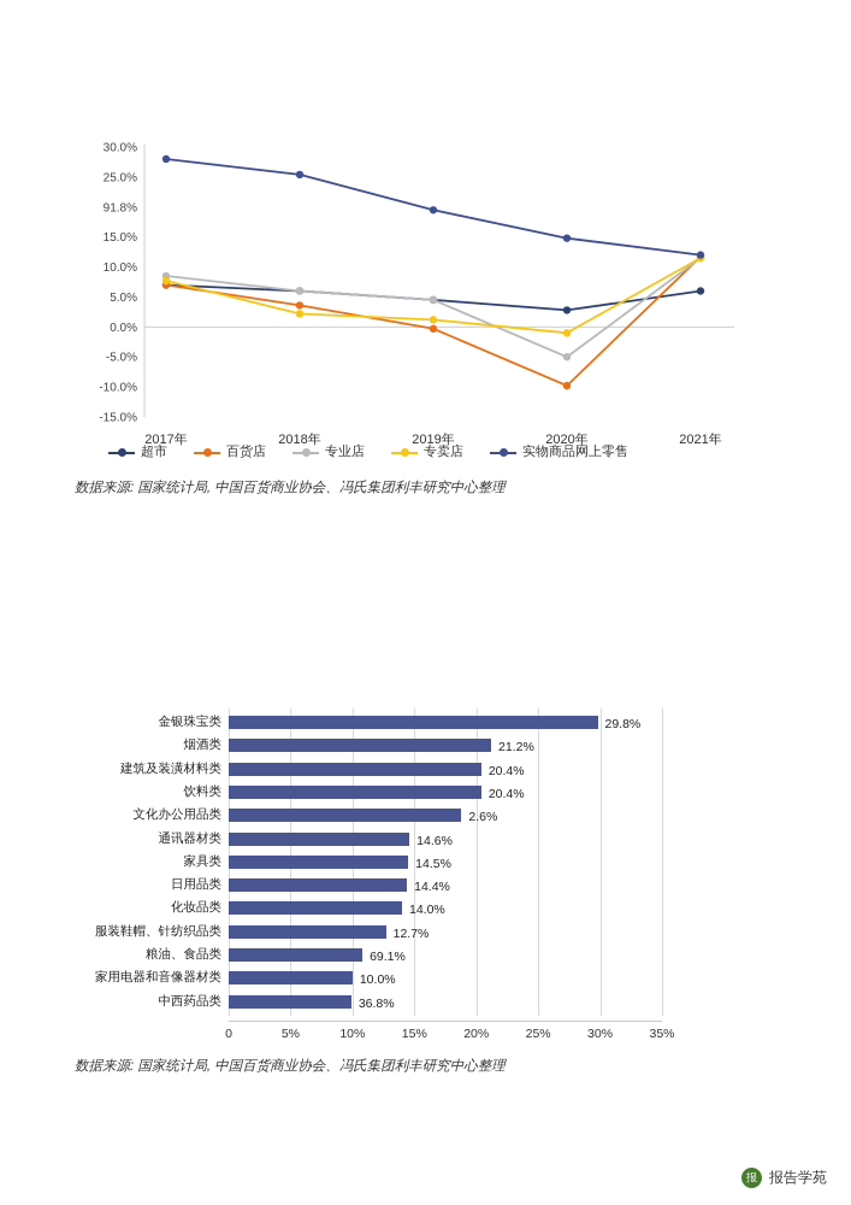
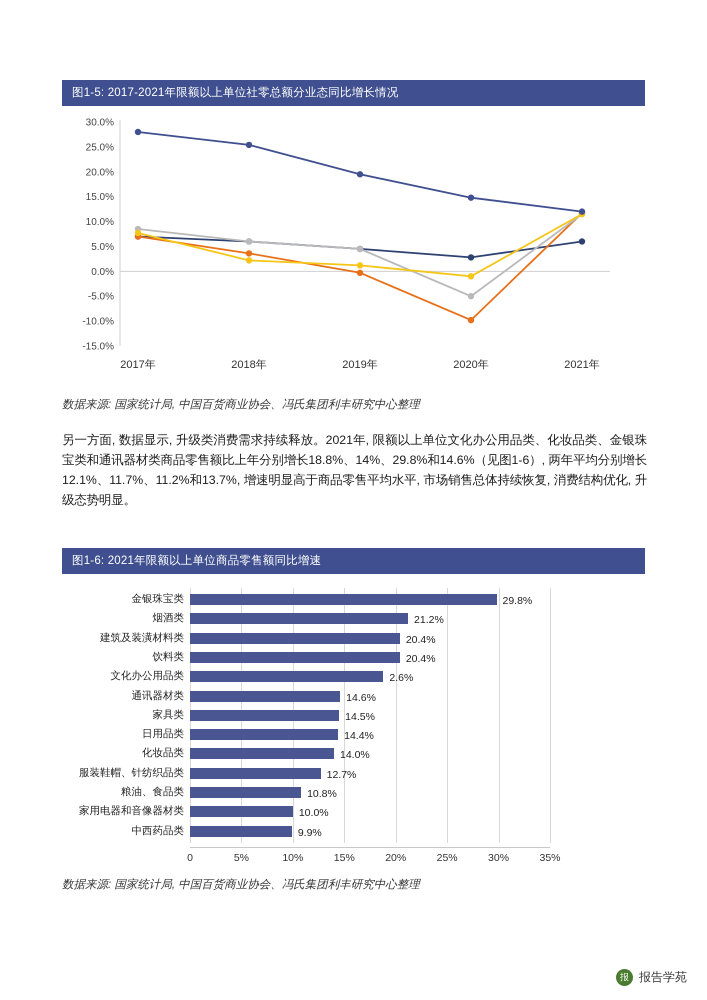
+ 图1-5: 2017-2021年限额以上单位社零总额分业态同比增长情况
  -15.0%
  -10.0%
  -5.0%
  0.0%
  5.0%
  10.0%
  15.0%
- 91.8%
+ 20.0%
  25.0%
  30.0%
  2017年
  2018年
  2019年
  2020年
  2021年
- 超市
- 百货店
- 专业店
- 专卖店
- 实物商品网上零售
  数据来源: 国家统计局, 中国百货商业协会、冯氏集团利丰研究中心整理
+ 另一方面, 数据显示, 升级类消费需求持续释放。2021年, 限额以上单位文化办公用品类、化妆品类、金银珠宝类和通讯器材类商品零售额比上年分别增长18.8%、14%、29.8%和14.6%（见图1-6）, 两年平均分别增长12.1%、11.7%、11.2%和13.7%, 增速明显高于商品零售平均水平, 市场销售总体持续恢复, 消费结构优化, 升级态势明显。
+ 图1-6: 2021年限额以上单位商品零售额同比增速
  金银珠宝类
  29.8%
  烟酒类
  21.2%
  建筑及装潢材料类
  20.4%
  饮料类
  20.4%
  文化办公用品类
  2.6%
  通讯器材类
  14.6%
  家具类
  14.5%
  日用品类
  14.4%
  化妆品类
  14.0%
  服装鞋帽、针纺织品类
  12.7%
  粮油、食品类
- 69.1%
+ 10.8%
  家用电器和音像器材类
  10.0%
  中西药品类
- 36.8%
+ 9.9%
  0
  5%
  10%
  15%
  20%
  25%
  30%
  35%
  数据来源: 国家统计局, 中国百货商业协会、冯氏集团利丰研究中心整理
  报
  报告学苑
